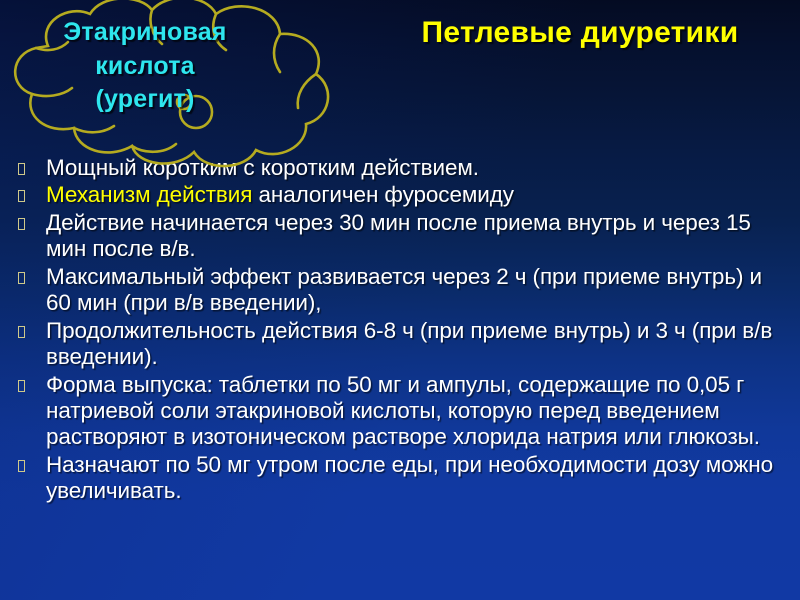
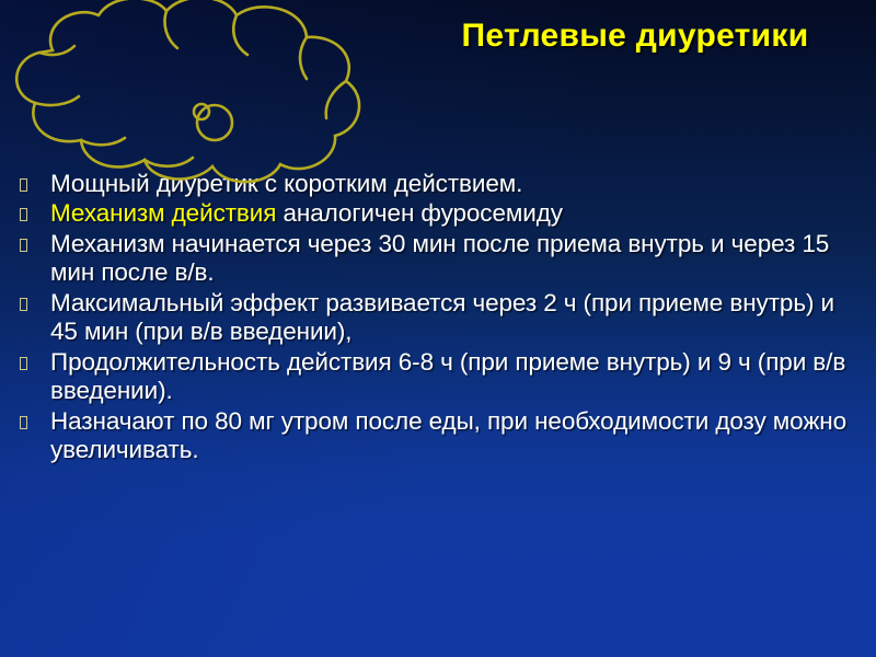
- Этакриновая
- кислота
- (урегит)
  Петлевые диуретики
- Мощный коротким с коротким действием.
+ Мощный диуретик с коротким действием.
  Механизм действия аналогичен фуросемиду
- Действие начинается через 30 мин после приема внутрь и через 15 мин после в/в.
+ Механизм начинается через 30 мин после приема внутрь и через 15 мин после в/в.
- Максимальный эффект развивается через 2 ч (при приеме внутрь) и 60 мин (при в/в введении),
+ Максимальный эффект развивается через 2 ч (при приеме внутрь) и 45 мин (при в/в введении),
- Продолжительность действия 6-8 ч (при приеме внутрь) и 3 ч (при в/в введении).
+ Продолжительность действия 6-8 ч (при приеме внутрь) и 9 ч (при в/в введении).
- Форма выпуска: таблетки по 50 мг и ампулы, содержащие по 0,05 г натриевой соли этакриновой кислоты, которую перед введением растворяют в изотоническом растворе хлорида натрия или глюкозы.
- Назначают по 50 мг утром после еды, при необходимости дозу можно увеличивать.
+ Назначают по 80 мг утром после еды, при необходимости дозу можно увеличивать.
